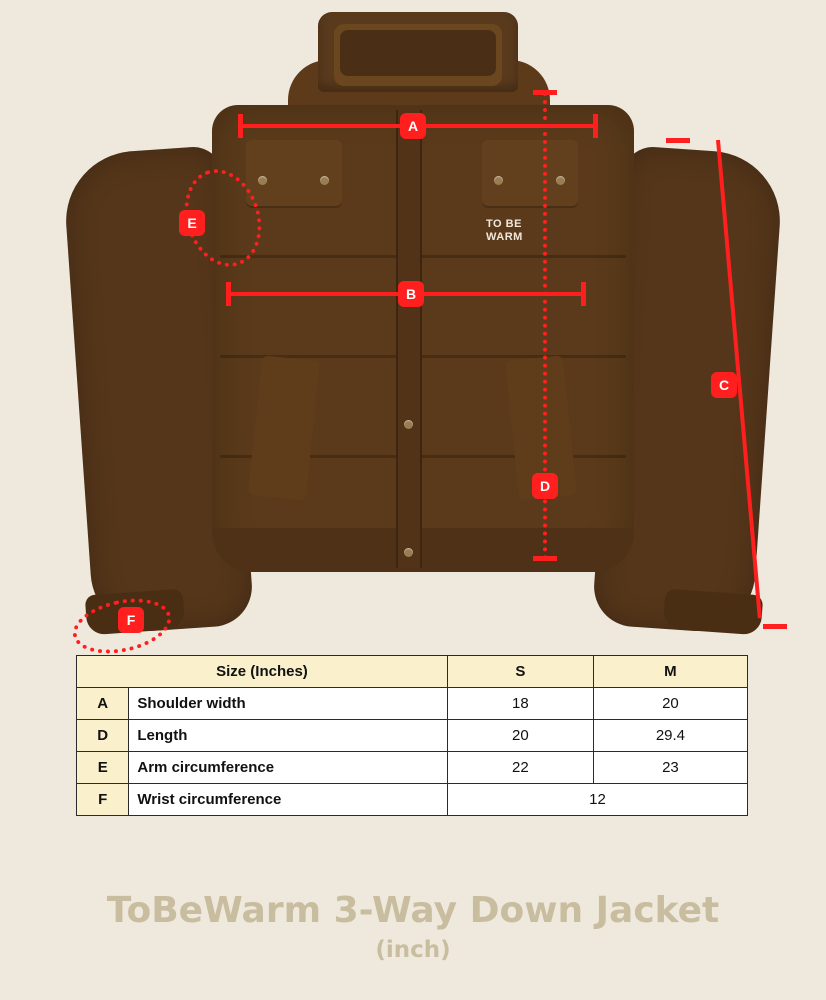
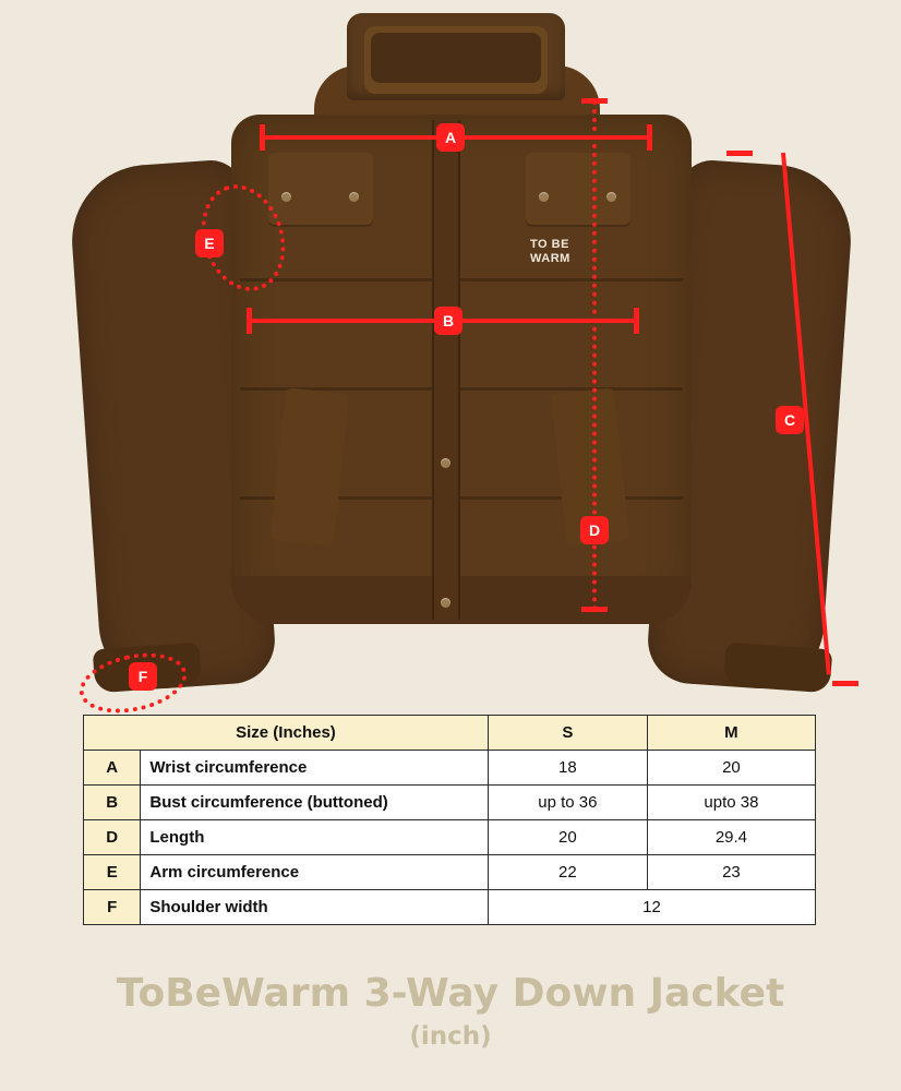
  TO BE
  WARM
  A
  B
  D
  C
  E
  F
  Size (Inches)	S	M
- A	Shoulder width	18	20
+ A	Wrist circumference	18	20
+ B	Bust circumference (buttoned)	up to 36	upto 38
  D	Length	20	29.4
  E	Arm circumference	22	23
- F	Wrist circumference	12
+ F	Shoulder width	12
  ToBeWarm 3-Way Down Jacket
  (inch)
